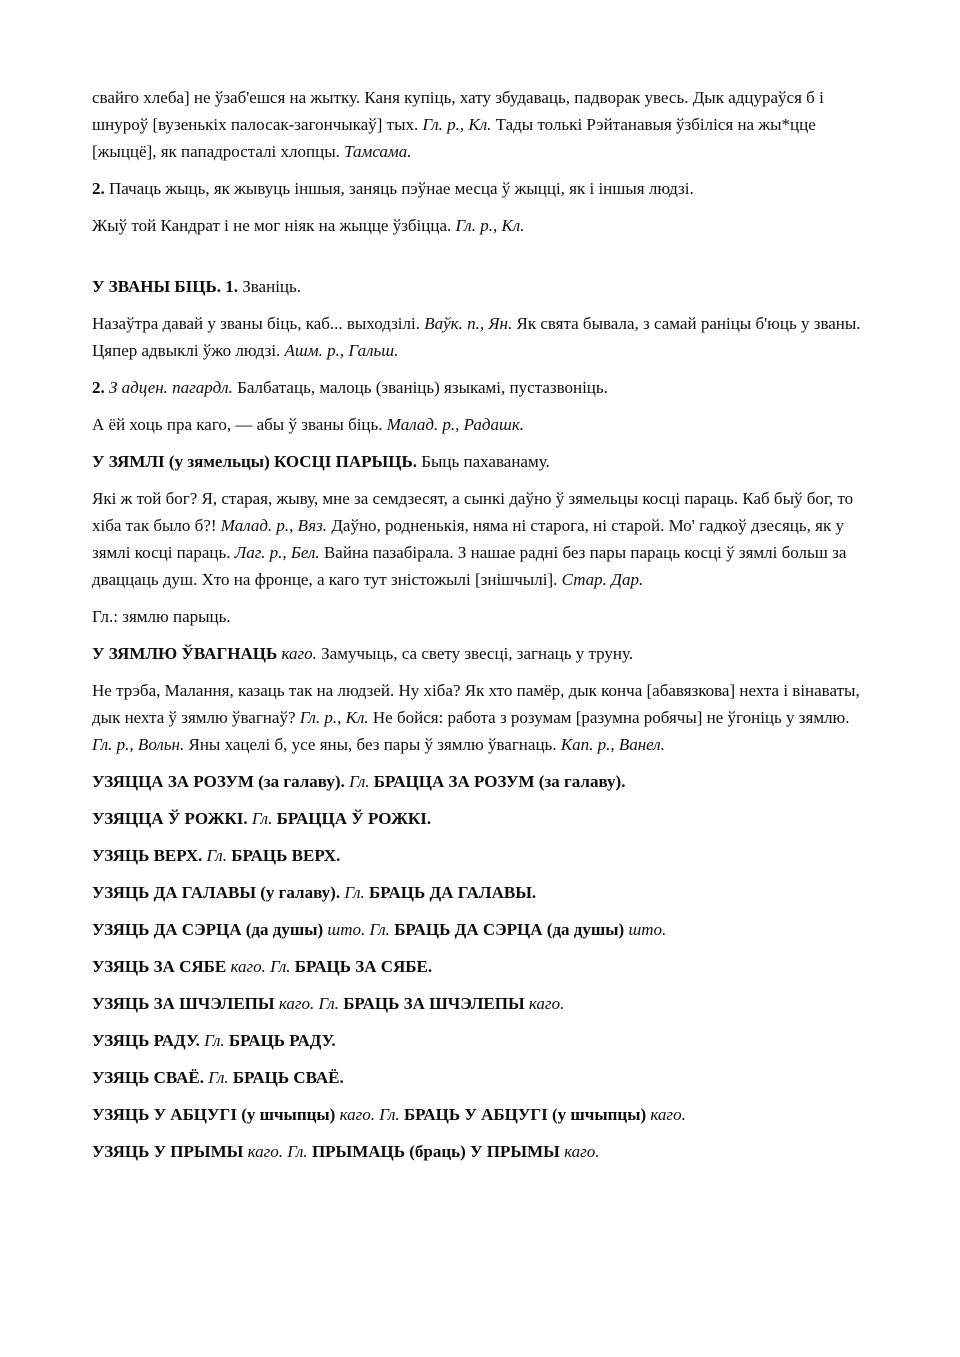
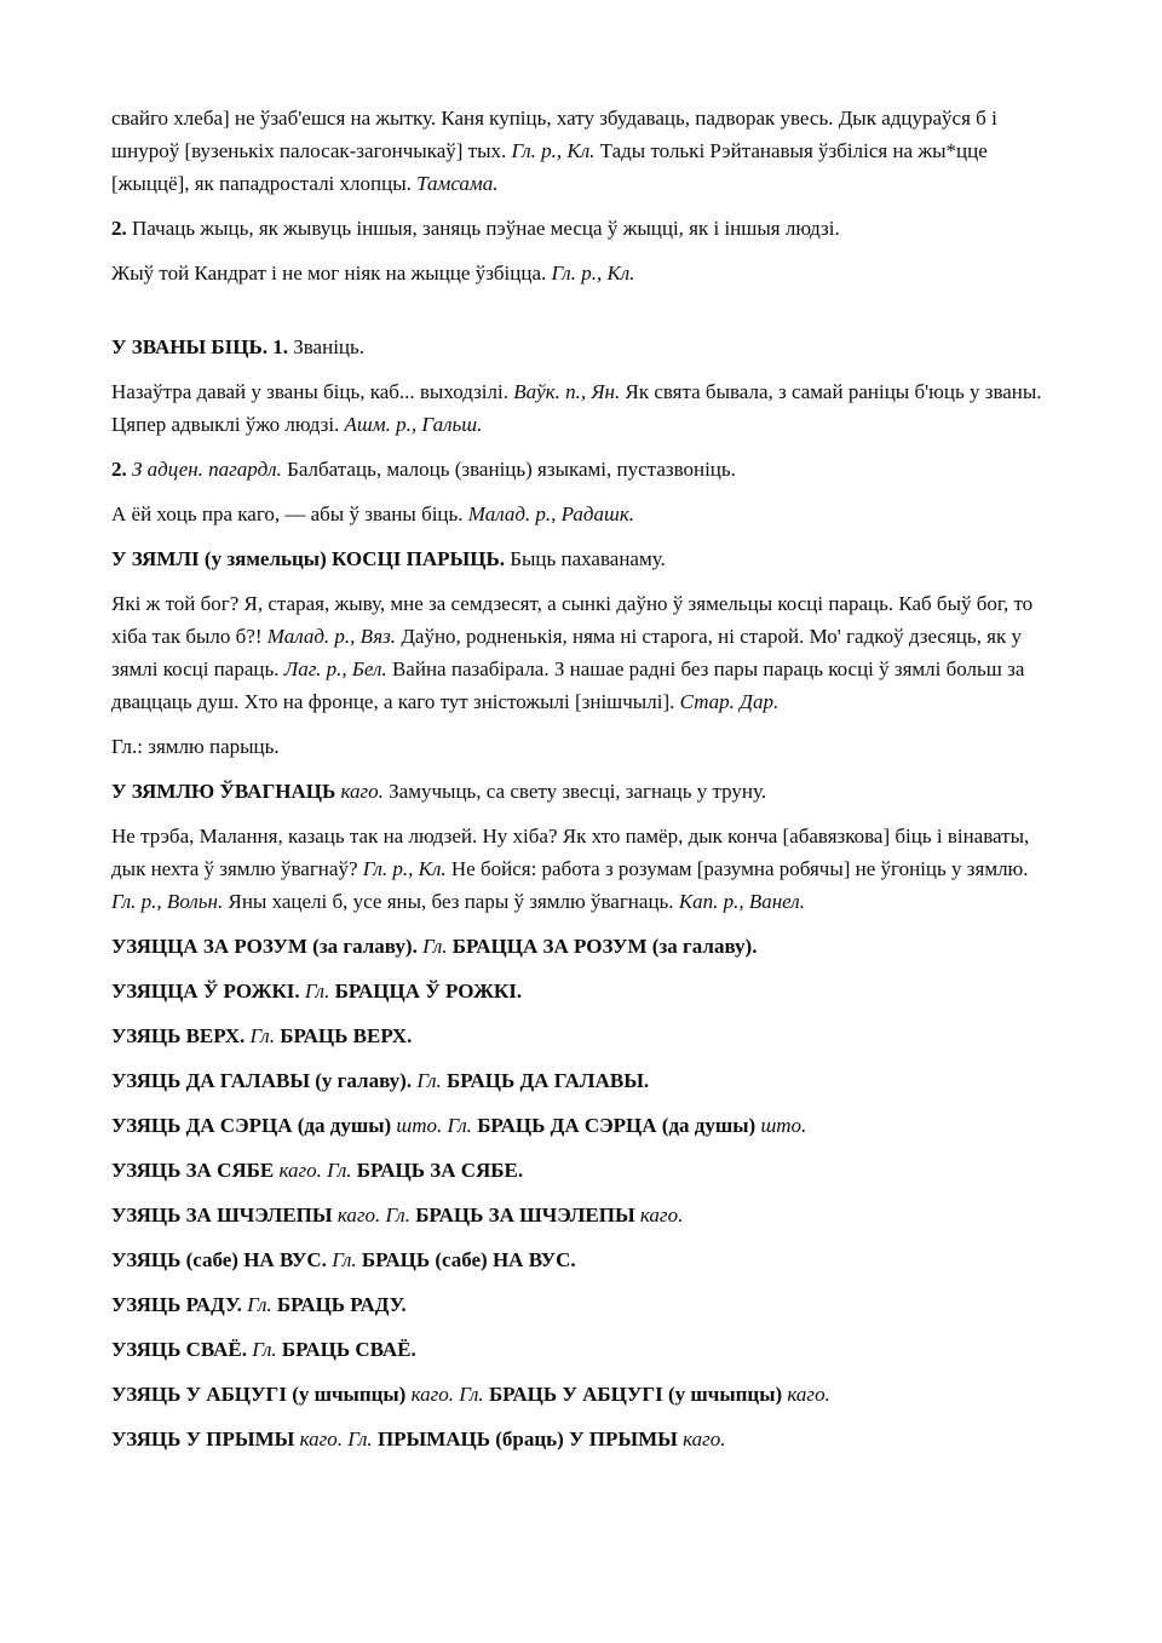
  свайго хлеба] не ўзаб'ешся на жытку. Каня купіць, хату збудаваць, падворак увесь. Дык адцураўся б і шнуроў [вузенькіх палосак-загончыкаў] тых. Гл. р., Кл. Тады толькі Рэйтанавыя ўзбіліся на жы*цце [жыццё], як пападросталі хлопцы. Тамсама.
  2. Пачаць жыць, як жывуць іншыя, заняць пэўнае месца ў жыцці, як і іншыя людзі.
  Жыў той Кандрат і не мог ніяк на жыцце ўзбіцца. Гл. р., Кл.
  У ЗВАНЫ БІЦЬ. 1. Званіць.
  Назаўтра давай у званы біць, каб... выходзілі. Ваўк. п., Ян. Як свята бывала, з самай раніцы б'юць у званы. Цяпер адвыклі ўжо людзі. Ашм. р., Гальш.
  2. З адцен. пагардл. Балбатаць, малоць (званіць) языкамі, пустазвоніць.
  А ёй хоць пра каго, — абы ў званы біць. Малад. р., Радашк.
  У ЗЯМЛІ (у зямельцы) КОСЦІ ПАРЫЦЬ. Быць пахаванаму.
  Які ж той бог? Я, старая, жыву, мне за семдзесят, а сынкі даўно ў зямельцы косці параць. Каб быў бог, то хіба так было б?! Малад. р., Вяз. Даўно, родненькія, няма ні старога, ні старой. Мо' гадкоў дзесяць, як у зямлі косці параць. Лаг. р., Бел. Вайна пазабірала. З нашае радні без пары параць косці ў зямлі больш за дваццаць душ. Хто на фронце, а каго тут зністожылі [знішчылі]. Стар. Дар.
  Гл.: зямлю парыць.
  У ЗЯМЛЮ ЎВАГНАЦЬ каго. Замучыць, са свету звесці, загнаць у труну.
- Не трэба, Малання, казаць так на людзей. Ну хіба? Як хто памёр, дык конча [абавязкова] нехта і вінаваты, дык нехта ў зямлю ўвагнаў? Гл. р., Кл. Не бойся: работа з розумам [разумна робячы] не ўгоніць у зямлю. Гл. р., Вольн. Яны хацелі б, усе яны, без пары ў зямлю ўвагнаць. Кап. р., Ванел.
+ Не трэба, Малання, казаць так на людзей. Ну хіба? Як хто памёр, дык конча [абавязкова] біць і вінаваты, дык нехта ў зямлю ўвагнаў? Гл. р., Кл. Не бойся: работа з розумам [разумна робячы] не ўгоніць у зямлю. Гл. р., Вольн. Яны хацелі б, усе яны, без пары ў зямлю ўвагнаць. Кап. р., Ванел.
  УЗЯЦЦА ЗА РОЗУМ (за галаву). Гл. БРАЦЦА ЗА РОЗУМ (за галаву).
  УЗЯЦЦА Ў РОЖКІ. Гл. БРАЦЦА Ў РОЖКІ.
  УЗЯЦЬ ВЕРХ. Гл. БРАЦЬ ВЕРХ.
  УЗЯЦЬ ДА ГАЛАВЫ (у галаву). Гл. БРАЦЬ ДА ГАЛАВЫ.
  УЗЯЦЬ ДА СЭРЦА (да душы) што. Гл. БРАЦЬ ДА СЭРЦА (да душы) што.
  УЗЯЦЬ ЗА СЯБЕ каго. Гл. БРАЦЬ ЗА СЯБЕ.
  УЗЯЦЬ ЗА ШЧЭЛЕПЫ каго. Гл. БРАЦЬ ЗА ШЧЭЛЕПЫ каго.
+ УЗЯЦЬ (сабе) НА ВУС. Гл. БРАЦЬ (сабе) НА ВУС.
  УЗЯЦЬ РАДУ. Гл. БРАЦЬ РАДУ.
  УЗЯЦЬ СВАЁ. Гл. БРАЦЬ СВАЁ.
  УЗЯЦЬ У АБЦУГІ (у шчыпцы) каго. Гл. БРАЦЬ У АБЦУГІ (у шчыпцы) каго.
  УЗЯЦЬ У ПРЫМЫ каго. Гл. ПРЫМАЦЬ (браць) У ПРЫМЫ каго.
